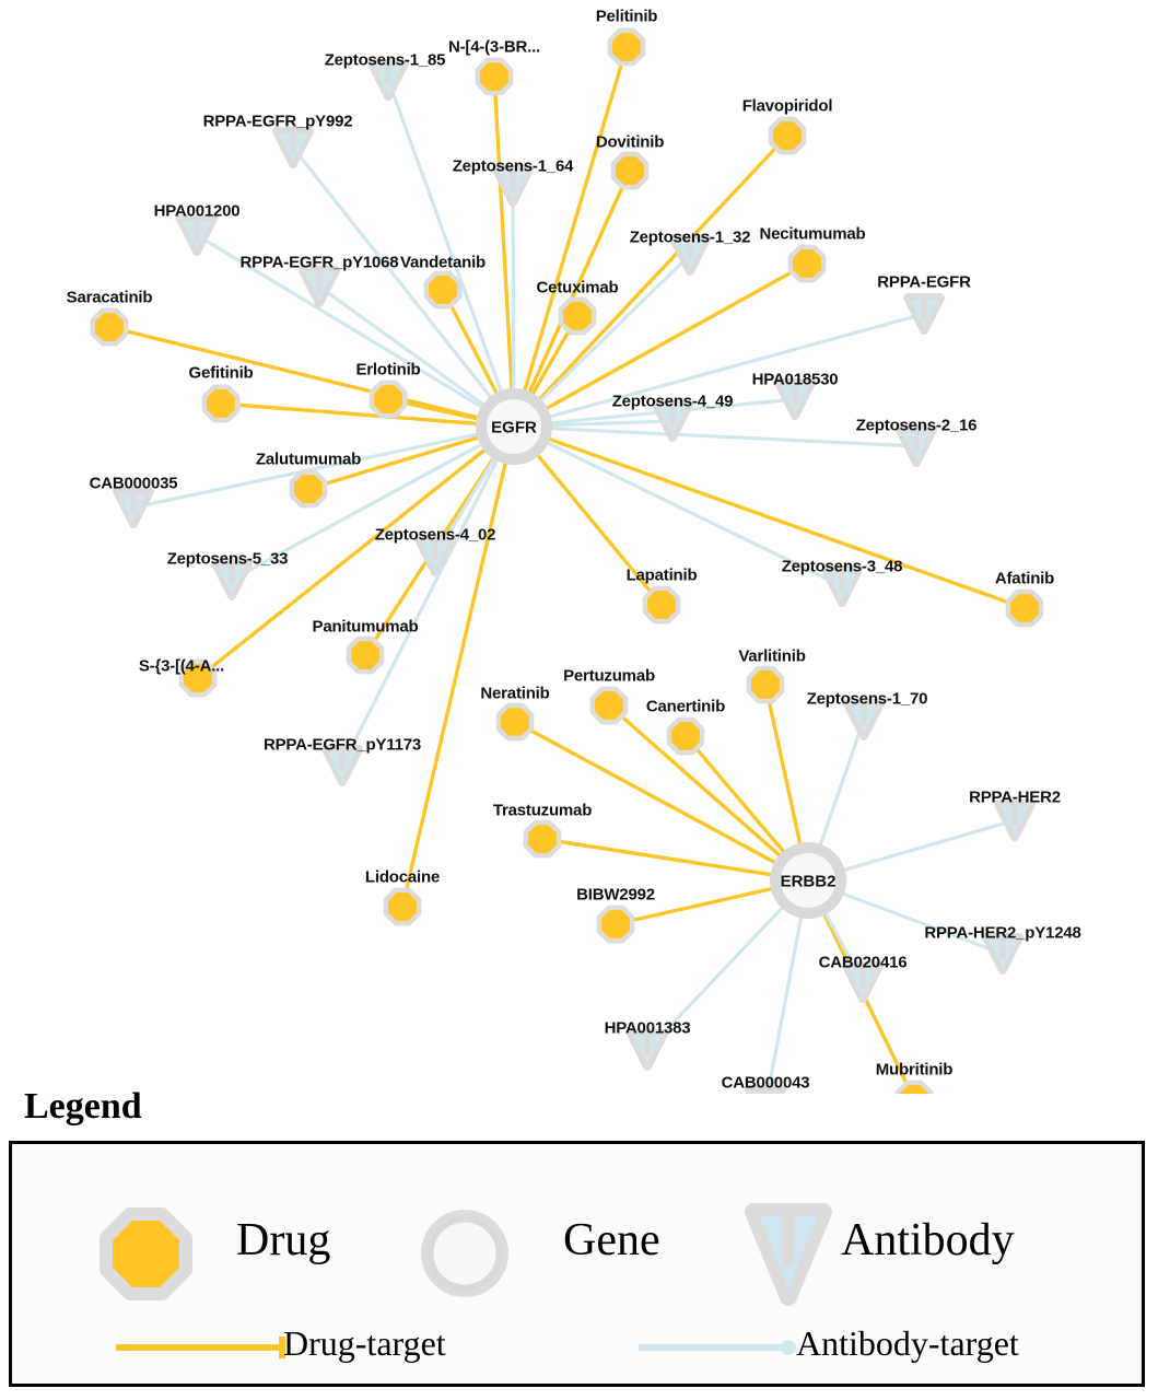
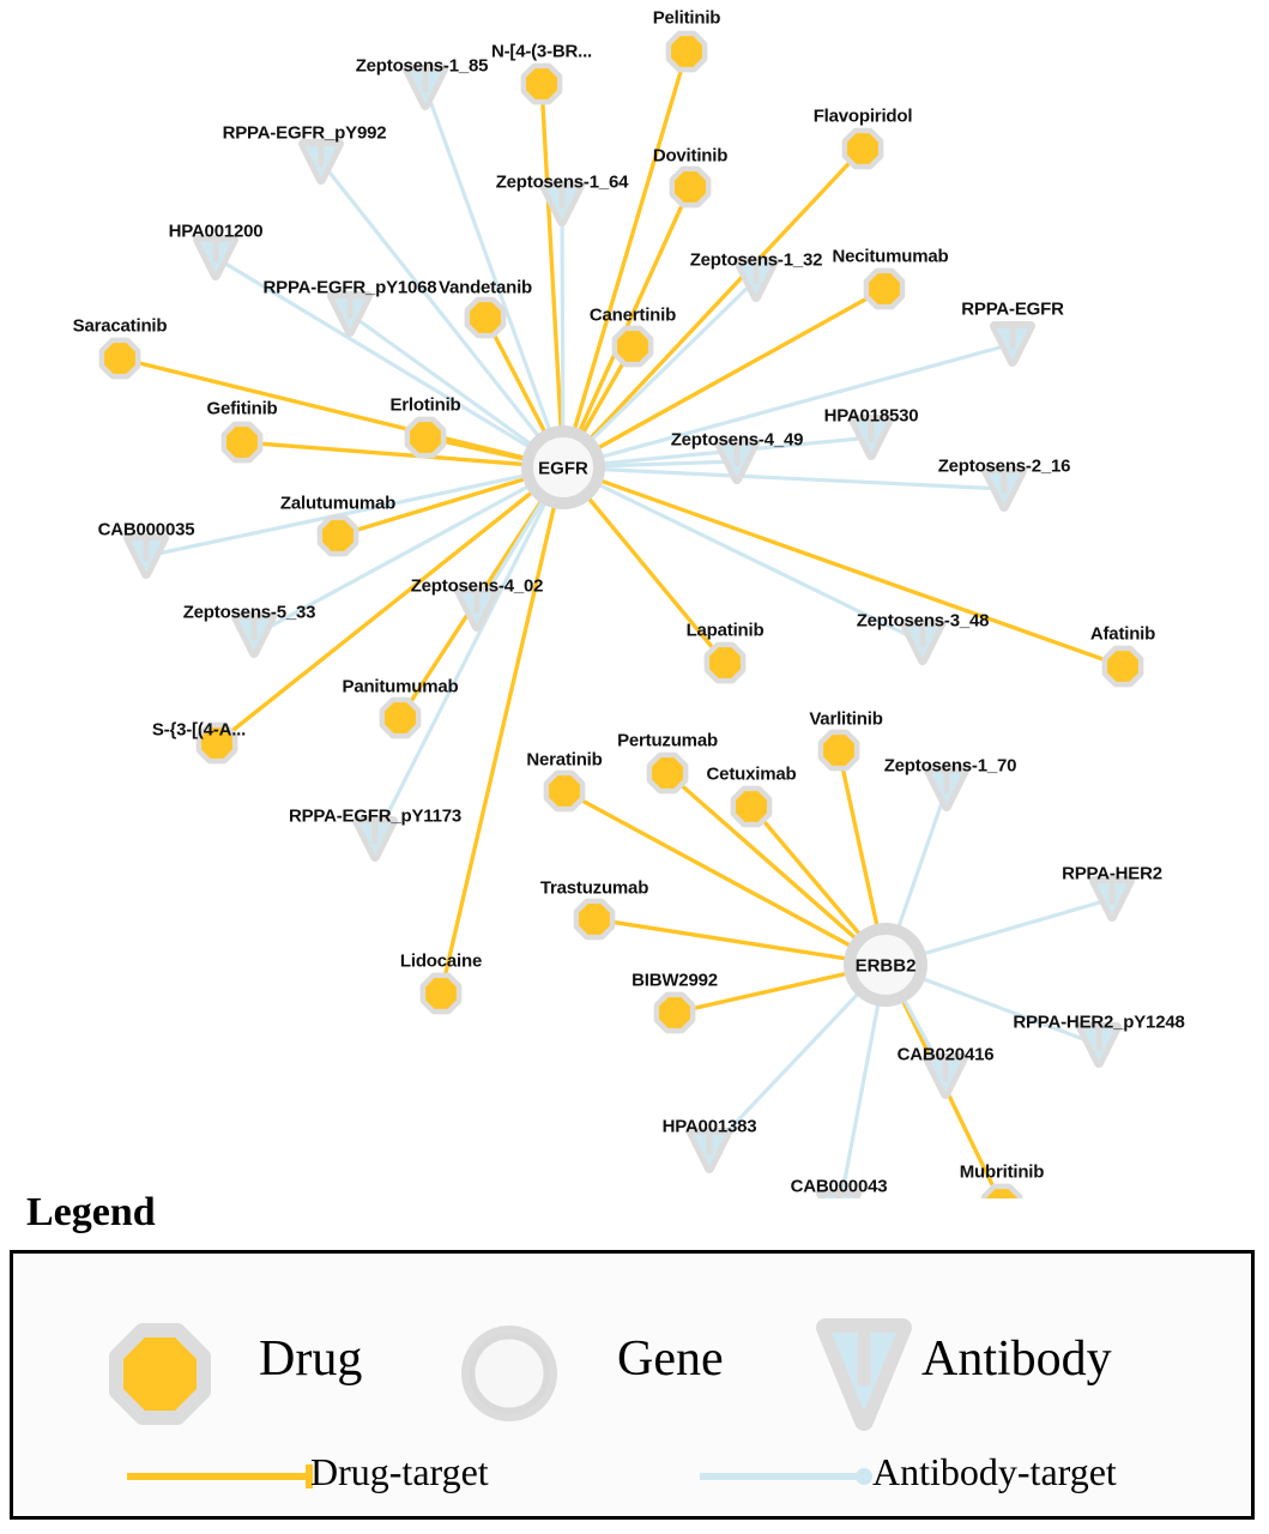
  Pelitinib
  N-[4-(3-BR...
  Flavopiridol
  Dovitinib
  Necitumumab
  Vandetanib
- Cetuximab
+ Canertinib
  Saracatinib
  Gefitinib
  Erlotinib
  Zalutumumab
  Afatinib
  Lapatinib
  Varlitinib
  Panitumumab
  S-{3-[(4-A...
  Pertuzumab
- Canertinib
+ Cetuximab
  Neratinib
  Trastuzumab
  Lidocaine
  BIBW2992
  Mubritinib
  Zeptosens-1_85
  RPPA-EGFR_pY992
  Zeptosens-1_64
  HPA001200
  Zeptosens-1_32
  RPPA-EGFR_pY1068
  RPPA-EGFR
  HPA018530
  Zeptosens-4_49
  Zeptosens-2_16
  CAB000035
  Zeptosens-5_33
  Zeptosens-4_02
  Zeptosens-3_48
  RPPA-EGFR_pY1173
  Zeptosens-1_70
  RPPA-HER2
  RPPA-HER2_pY1248
  CAB020416
  HPA001383
  CAB000043
  EGFR
  ERBB2
  Legend
  Drug
  Gene
  Antibody
  Drug-target
  Antibody-target
